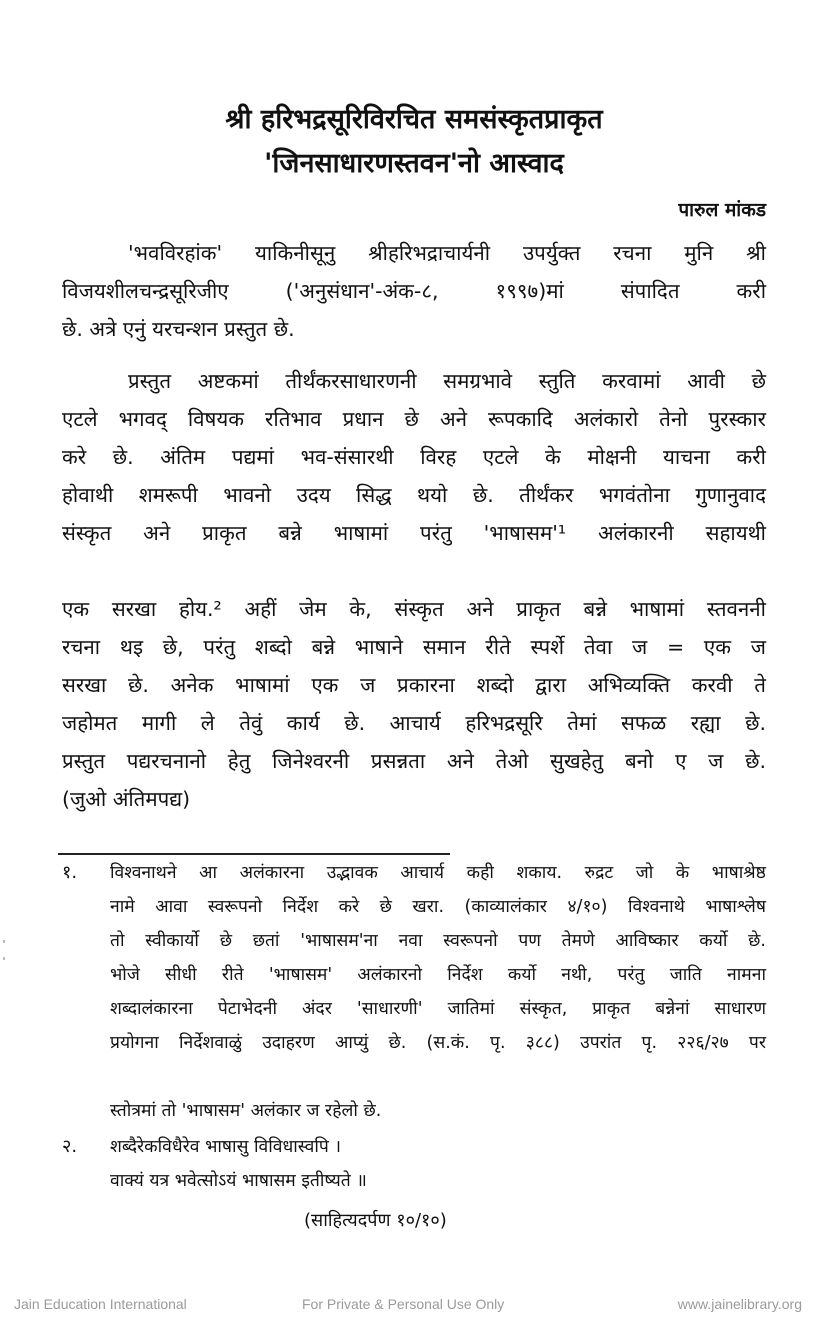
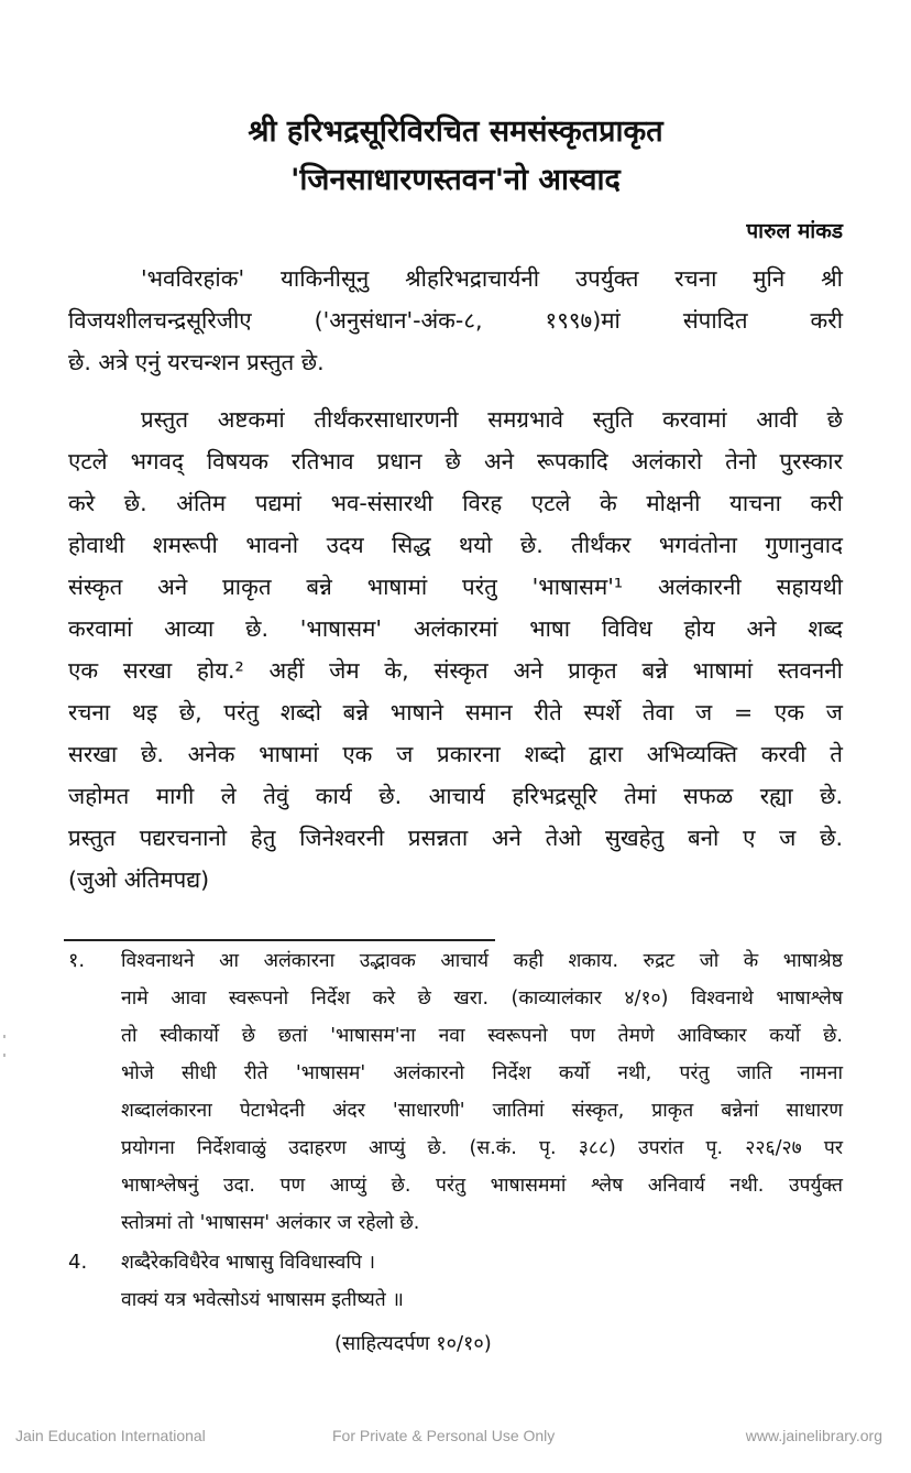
  श्री हरिभद्रसूरिविरचित समसंस्कृतप्राकृत
  'जिनसाधारणस्तवन'नो आस्वाद
  पारुल मांकड
  'भवविरहांक' याकिनीसूनु श्रीहरिभद्राचार्यनी उपर्युक्त रचना मुनि श्री
  विजयशीलचन्द्रसूरिजीए ('अनुसंधान'-अंक-८, १९९७)मां संपादित करी
  छे. अत्रे एनुं यरचन्शन प्रस्तुत छे.
  प्रस्तुत अष्टकमां तीर्थंकरसाधारणनी समग्रभावे स्तुति करवामां आवी छे
  एटले भगवद् विषयक रतिभाव प्रधान छे अने रूपकादि अलंकारो तेनो पुरस्कार
  करे छे. अंतिम पद्यमां भव-संसारथी विरह एटले के मोक्षनी याचना करी
  होवाथी शमरूपी भावनो उदय सिद्ध थयो छे. तीर्थंकर भगवंतोना गुणानुवाद
  संस्कृत अने प्राकृत बन्ने भाषामां परंतु 'भाषासम'¹ अलंकारनी सहायथी
+ करवामां आव्या छे. 'भाषासम' अलंकारमां भाषा विविध होय अने शब्द
  एक सरखा होय.² अहीं जेम के, संस्कृत अने प्राकृत बन्ने भाषामां स्तवननी
  रचना थइ छे, परंतु शब्दो बन्ने भाषाने समान रीते स्पर्शे तेवा ज = एक ज
  सरखा छे. अनेक भाषामां एक ज प्रकारना शब्दो द्वारा अभिव्यक्ति करवी ते
  जहोमत मागी ले तेवुं कार्य छे. आचार्य हरिभद्रसूरि तेमां सफळ रह्या छे.
  प्रस्तुत पद्यरचनानो हेतु जिनेश्वरनी प्रसन्नता अने तेओ सुखहेतु बनो ए ज छे.
  (जुओ अंतिमपद्य)
  १.
  विश्वनाथने आ अलंकारना उद्भावक आचार्य कही शकाय. रुद्रट जो के भाषाश्रेष्ठ
  नामे आवा स्वरूपनो निर्देश करे छे खरा. (काव्यालंकार ४/१०) विश्वनाथे भाषाश्लेष
  तो स्वीकार्यो छे छतां 'भाषासम'ना नवा स्वरूपनो पण तेमणे आविष्कार कर्यो छे.
  भोजे सीधी रीते 'भाषासम' अलंकारनो निर्देश कर्यो नथी, परंतु जाति नामना
  शब्दालंकारना पेटाभेदनी अंदर 'साधारणी' जातिमां संस्कृत, प्राकृत बन्नेनां साधारण
  प्रयोगना निर्देशवाळुं उदाहरण आप्युं छे. (स.कं. पृ. ३८८) उपरांत पृ. २२६/२७ पर
+ भाषाश्लेषनुं उदा. पण आप्युं छे. परंतु भाषासममां श्लेष अनिवार्य नथी. उपर्युक्त
  स्तोत्रमां तो 'भाषासम' अलंकार ज रहेलो छे.
- २.
+ 4.
  शब्दैरेकविधैरेव भाषासु विविधास्वपि ।
  वाक्यं यत्र भवेत्सोऽयं भाषासम इतीष्यते ॥
  (साहित्यदर्पण १०/१०)
  Jain Education International
  For Private & Personal Use Only
  www.jainelibrary.org
